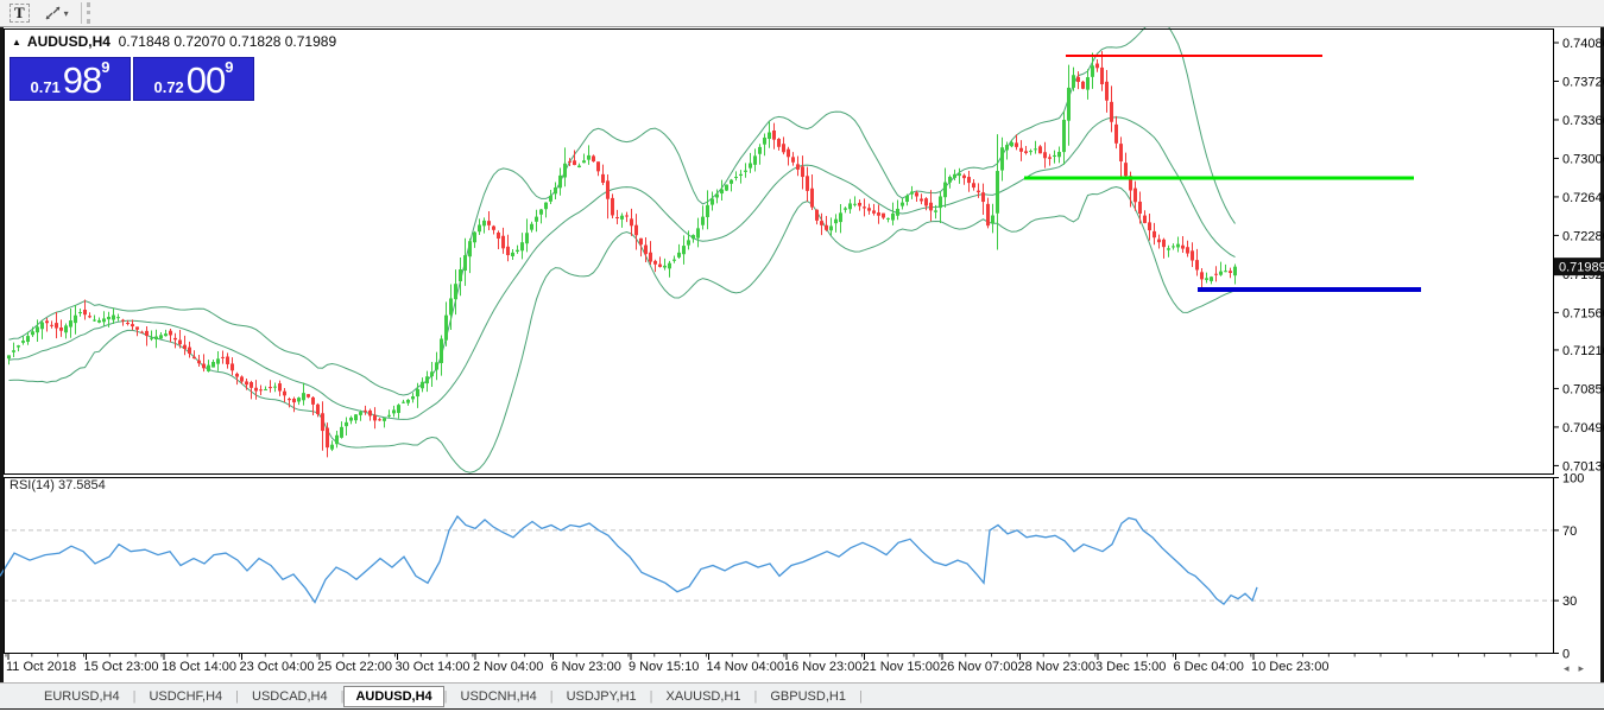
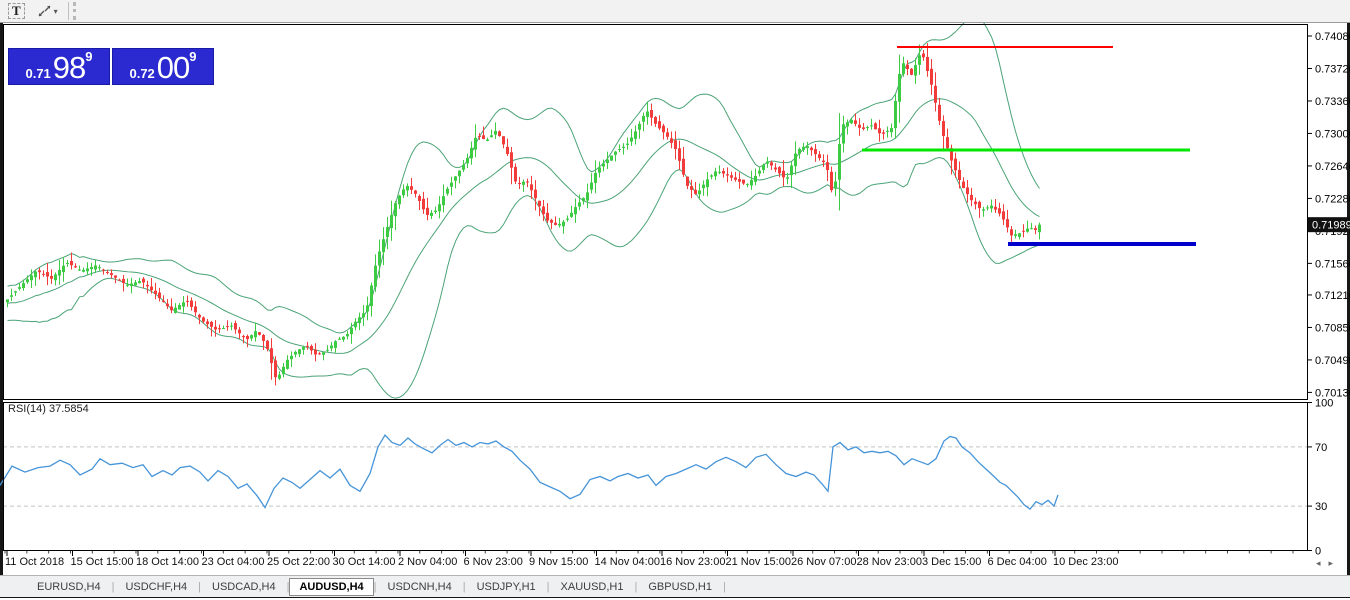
  T
  ▾
  0.7408
  0.7372
  0.7336
  0.7300
  0.7264
  0.7228
  0.7156
  0.7121
  0.7085
  0.7049
  0.7013
  100
  70
  30
  0
  0.71989
- ▲ AUDUSD,H4 0.71848 0.72070 0.71828 0.71989
  0.71
  98
  9
  0.72
  00
  9
  RSI(14) 37.5854
  11 Oct 2018
- 15 Oct 23:00
+ 15 Oct 15:00
  18 Oct 14:00
  23 Oct 04:00
  25 Oct 22:00
  30 Oct 14:00
  2 Nov 04:00
  6 Nov 23:00
- 9 Nov 15:10
+ 9 Nov 15:00
  14 Nov 04:00
  16 Nov 23:00
  21 Nov 15:00
  26 Nov 07:00
  28 Nov 23:00
  3 Dec 15:00
  6 Dec 04:00
  10 Dec 23:00
  ◂▸
  EURUSD,H4
  |
  USDCHF,H4
  |
  USDCAD,H4
  |
  AUDUSD,H4
  |
  USDCNH,H4
  |
  USDJPY,H1
  |
  XAUUSD,H1
  |
  GBPUSD,H1
  |
